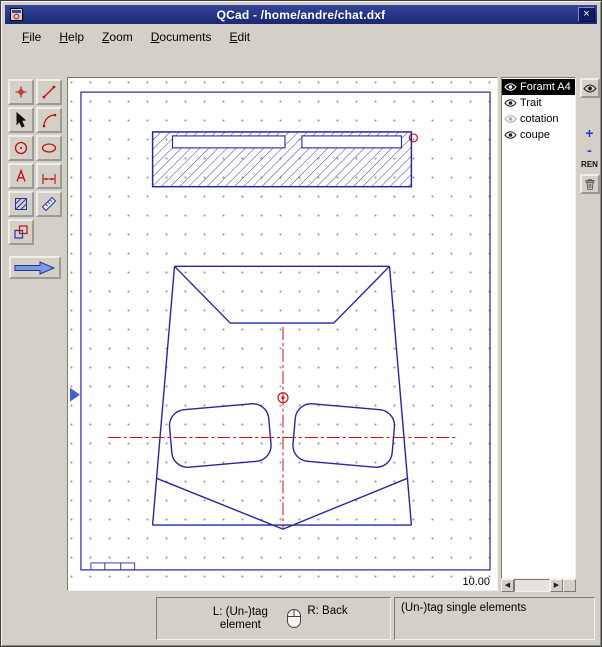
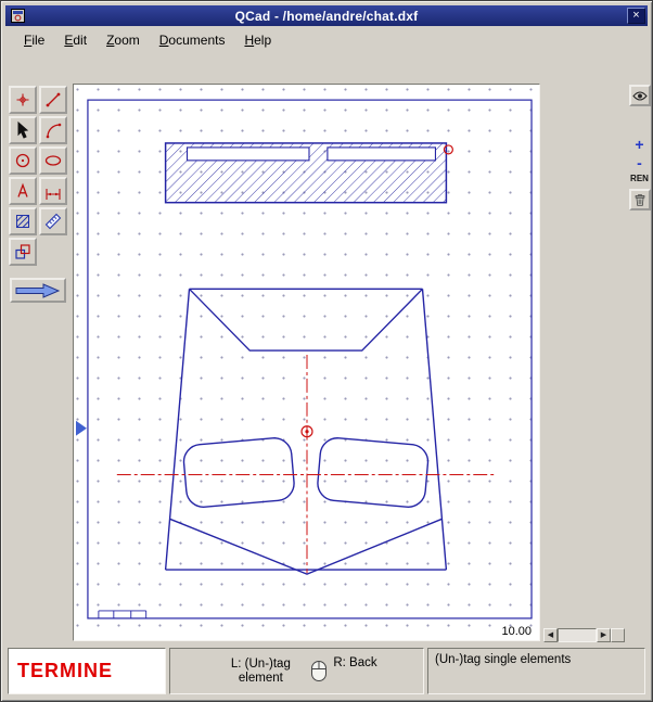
  QCad - /home/andre/chat.dxf
  ×
  File
- Help
+ Edit
  Zoom
  Documents
- Edit
+ Help
  10.00
- Foramt A4
- Trait
- cotation
- coupe
  +
  -
  REN
+ TERMINE
  L: (Un-)tag element
  R: Back
  (Un-)tag single elements
